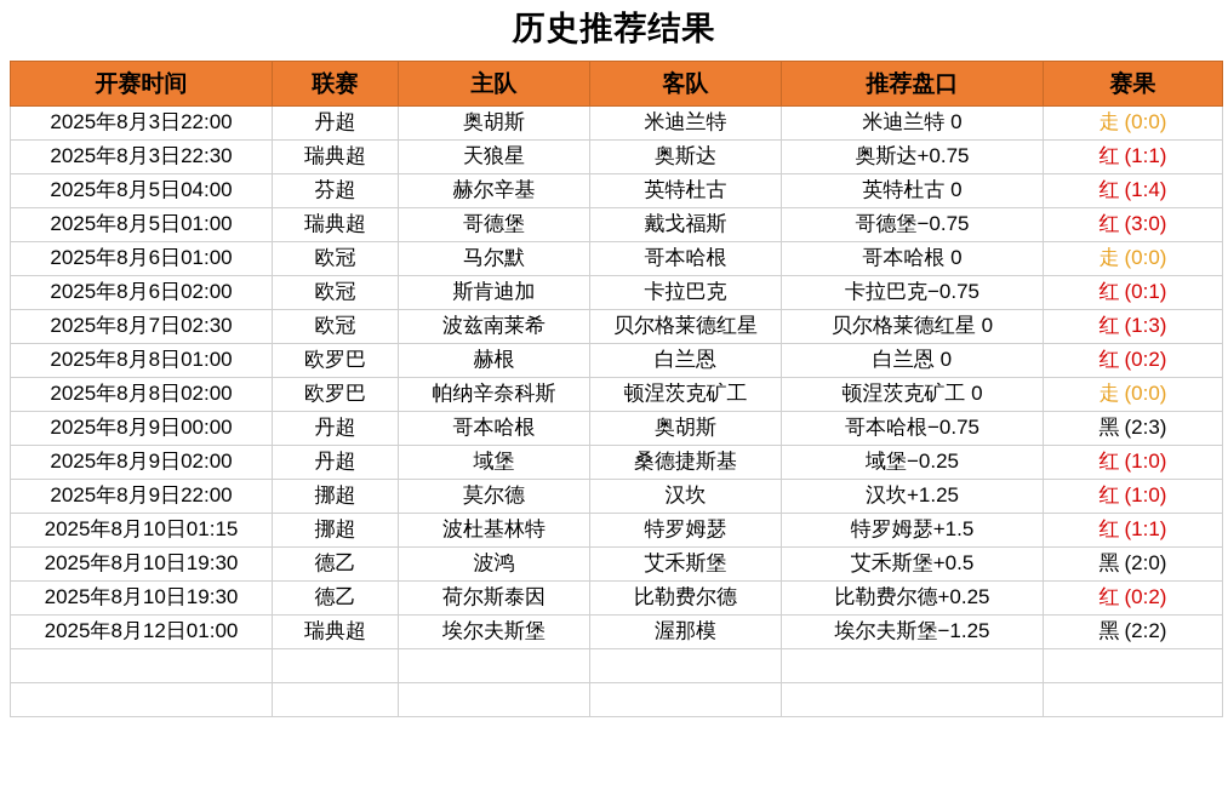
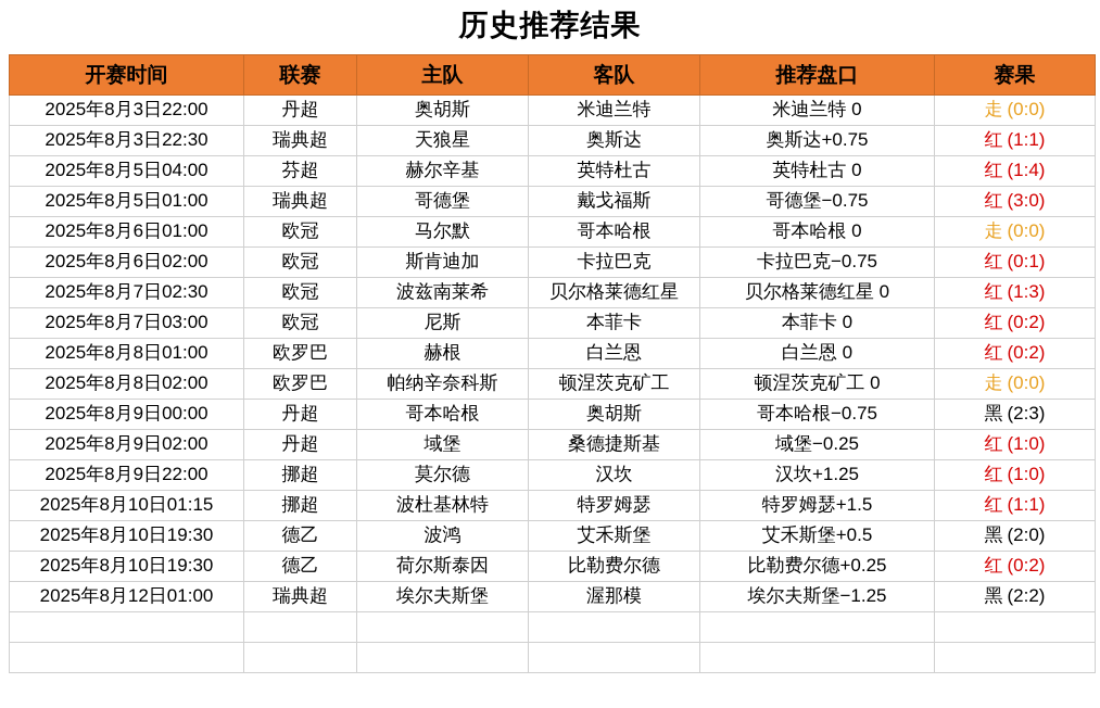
  历史推荐结果
  开赛时间	联赛	主队	客队	推荐盘口	赛果
  2025年8月3日22:00	丹超	奥胡斯	米迪兰特	米迪兰特 0	走 (0:0)
  2025年8月3日22:30	瑞典超	天狼星	奥斯达	奥斯达+0.75	红 (1:1)
  2025年8月5日04:00	芬超	赫尔辛基	英特杜古	英特杜古 0	红 (1:4)
  2025年8月5日01:00	瑞典超	哥德堡	戴戈福斯	哥德堡−0.75	红 (3:0)
  2025年8月6日01:00	欧冠	马尔默	哥本哈根	哥本哈根 0	走 (0:0)
  2025年8月6日02:00	欧冠	斯肯迪加	卡拉巴克	卡拉巴克−0.75	红 (0:1)
  2025年8月7日02:30	欧冠	波兹南莱希	贝尔格莱德红星	贝尔格莱德红星 0	红 (1:3)
+ 2025年8月7日03:00	欧冠	尼斯	本菲卡	本菲卡 0	红 (0:2)
  2025年8月8日01:00	欧罗巴	赫根	白兰恩	白兰恩 0	红 (0:2)
  2025年8月8日02:00	欧罗巴	帕纳辛奈科斯	顿涅茨克矿工	顿涅茨克矿工 0	走 (0:0)
  2025年8月9日00:00	丹超	哥本哈根	奥胡斯	哥本哈根−0.75	黑 (2:3)
  2025年8月9日02:00	丹超	域堡	桑德捷斯基	域堡−0.25	红 (1:0)
  2025年8月9日22:00	挪超	莫尔德	汉坎	汉坎+1.25	红 (1:0)
  2025年8月10日01:15	挪超	波杜基林特	特罗姆瑟	特罗姆瑟+1.5	红 (1:1)
  2025年8月10日19:30	德乙	波鸿	艾禾斯堡	艾禾斯堡+0.5	黑 (2:0)
  2025年8月10日19:30	德乙	荷尔斯泰因	比勒费尔德	比勒费尔德+0.25	红 (0:2)
  2025年8月12日01:00	瑞典超	埃尔夫斯堡	渥那模	埃尔夫斯堡−1.25	黑 (2:2)
